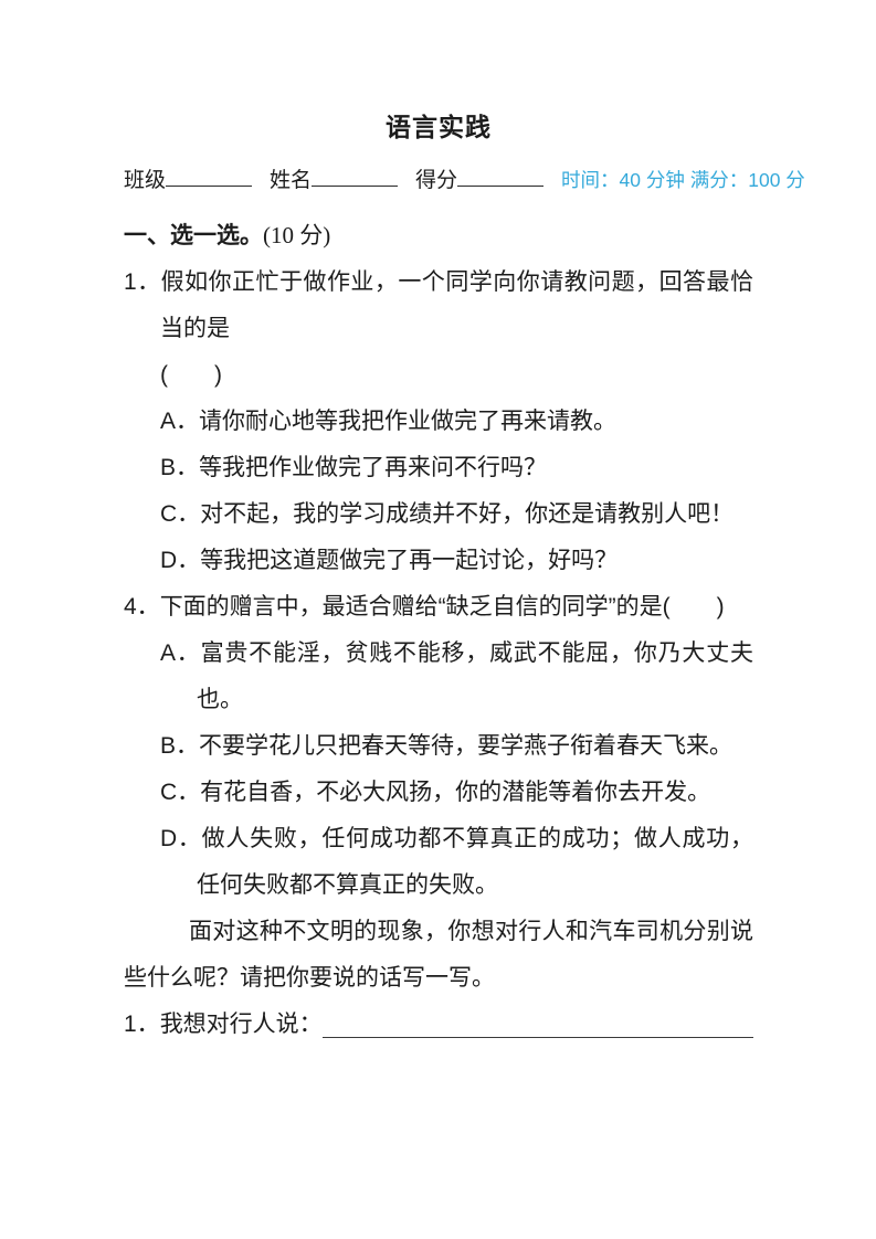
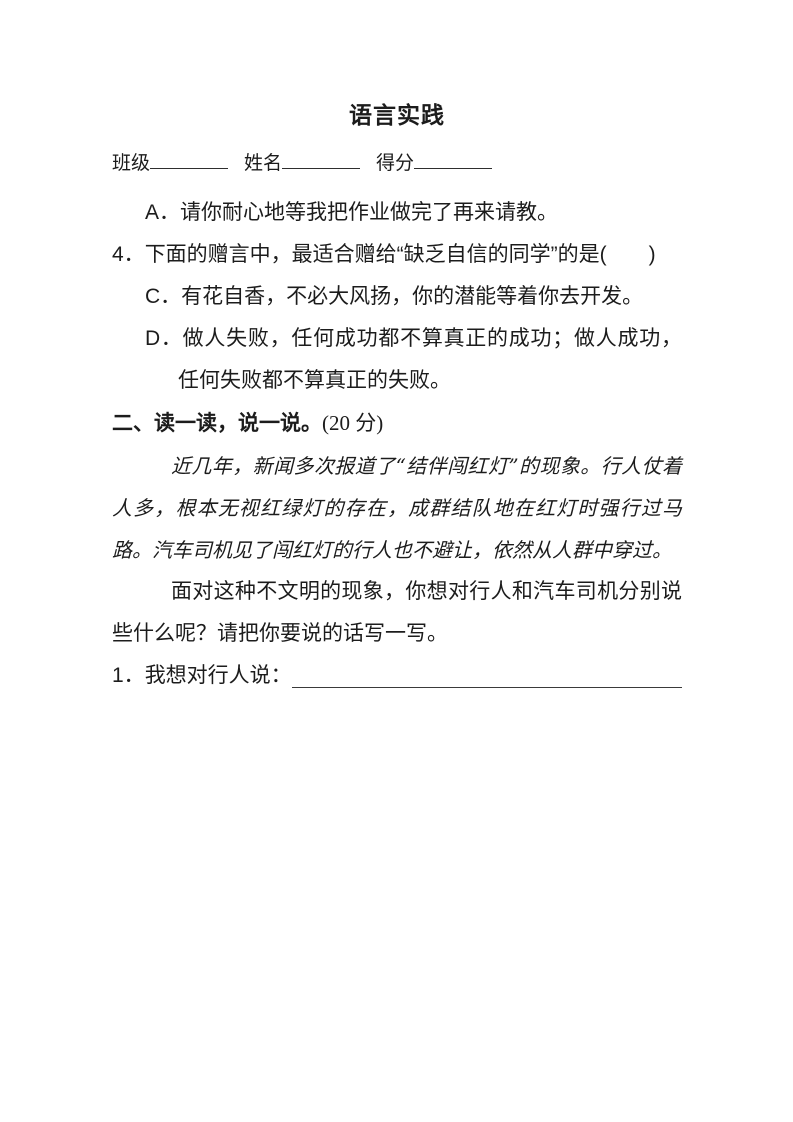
  语言实践
  班级
  姓名
  得分
- 时间：40 分钟 满分：100 分
- 一、选一选。(10 分)
- 1．假如你正忙于做作业，一个同学向你请教问题，回答最恰当的是
- ( )
  A．请你耐心地等我把作业做完了再来请教。
- B．等我把作业做完了再来问不行吗？
- C．对不起，我的学习成绩并不好，你还是请教别人吧！
- D．等我把这道题做完了再一起讨论，好吗？
  4．下面的赠言中，最适合赠给“缺乏自信的同学”的是( )
- A．富贵不能淫，贫贱不能移，威武不能屈，你乃大丈夫也。
- B．不要学花儿只把春天等待，要学燕子衔着春天飞来。
  C．有花自香，不必大风扬，你的潜能等着你去开发。
  D．做人失败，任何成功都不算真正的成功；做人成功，任何失败都不算真正的失败。
+ 二、读一读，说一说。(20 分)
+ 近几年，新闻多次报道了“结伴闯红灯”的现象。行人仗着人多，根本无视红绿灯的存在，成群结队地在红灯时强行过马路。汽车司机见了闯红灯的行人也不避让，依然从人群中穿过。
  面对这种不文明的现象，你想对行人和汽车司机分别说些什么呢？请把你要说的话写一写。
  1．我想对行人说：
